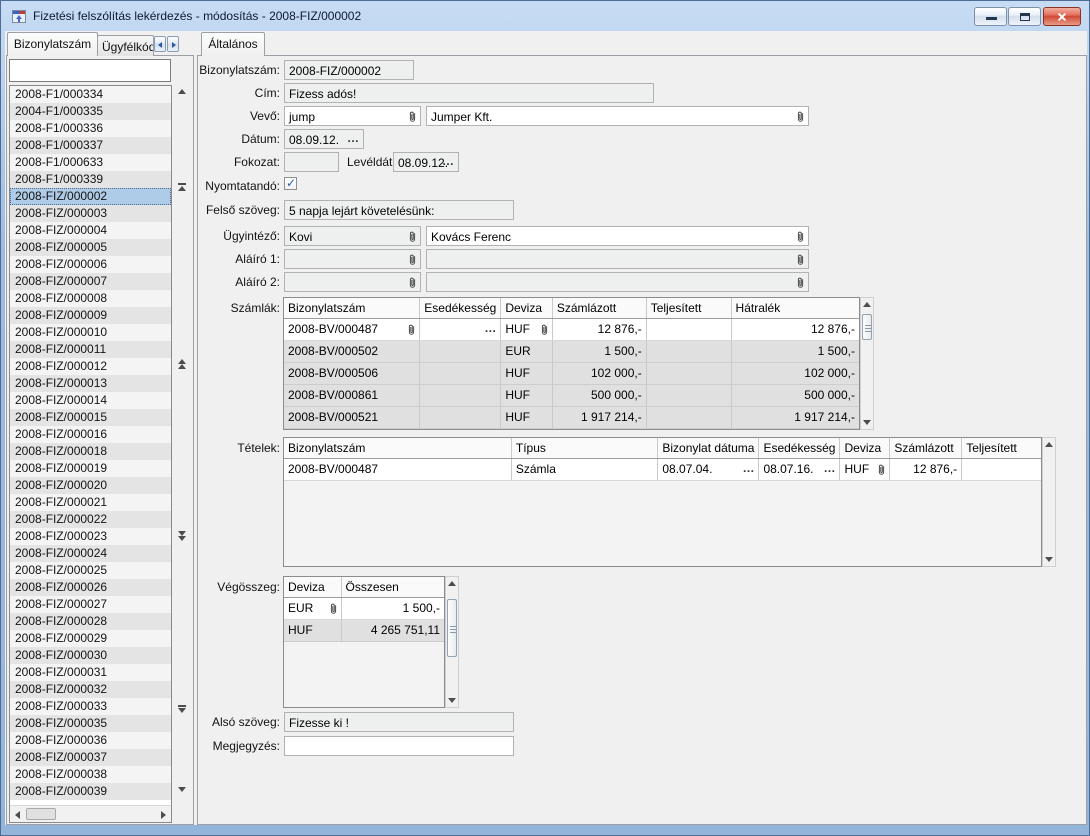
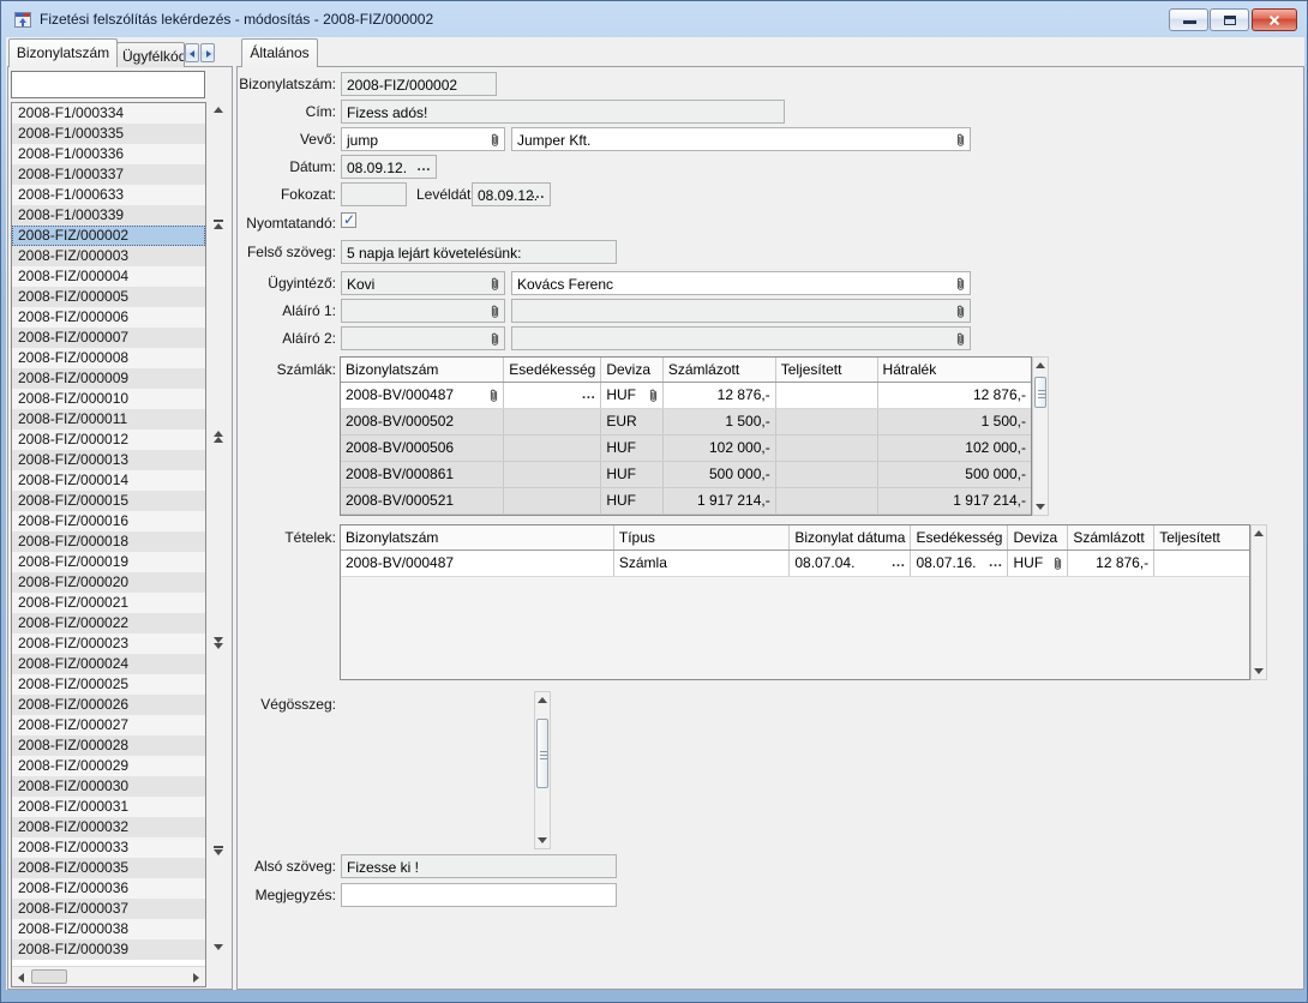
  Fizetési felszólítás lekérdezés - módosítás - 2008-FIZ/000002
  Bizonylatszám
  Ügyfélkód
  2008-F1/000334
- 2004-F1/000335
+ 2008-F1/000335
  2008-F1/000336
  2008-F1/000337
  2008-F1/000633
  2008-F1/000339
  2008-FIZ/000002
  2008-FIZ/000003
  2008-FIZ/000004
  2008-FIZ/000005
  2008-FIZ/000006
  2008-FIZ/000007
  2008-FIZ/000008
  2008-FIZ/000009
  2008-FIZ/000010
  2008-FIZ/000011
  2008-FIZ/000012
  2008-FIZ/000013
  2008-FIZ/000014
  2008-FIZ/000015
  2008-FIZ/000016
  2008-FIZ/000018
  2008-FIZ/000019
  2008-FIZ/000020
  2008-FIZ/000021
  2008-FIZ/000022
  2008-FIZ/000023
  2008-FIZ/000024
  2008-FIZ/000025
  2008-FIZ/000026
  2008-FIZ/000027
  2008-FIZ/000028
  2008-FIZ/000029
  2008-FIZ/000030
  2008-FIZ/000031
  2008-FIZ/000032
  2008-FIZ/000033
  2008-FIZ/000035
  2008-FIZ/000036
  2008-FIZ/000037
  2008-FIZ/000038
  2008-FIZ/000039
  Általános
  Bizonylatszám:
  2008-FIZ/000002
  Cím:
  Fizess adós!
  Vevő:
  jump
  Jumper Kft.
  Dátum:
  08.09.12.
  …
  Fokozat:
  Levéldát
  08.09.12.
  …
  Nyomtatandó:
  ✓
  Felső szöveg:
  5 napja lejárt követelésünk:
  Ügyintéző:
  Kovi
  Kovács Ferenc
  Aláíró 1:
  Aláíró 2:
  Számlák:
  Bizonylatszám	Esedékesség	Deviza	Számlázott	Teljesített	Hátralék
  2008-BV/000487	…	HUF	12 876,-		12 876,-
  2008-BV/000502		EUR	1 500,-		1 500,-
  2008-BV/000506		HUF	102 000,-		102 000,-
  2008-BV/000861		HUF	500 000,-		500 000,-
  2008-BV/000521		HUF	1 917 214,-		1 917 214,-
  Tételek:
  Bizonylatszám	Típus	Bizonylat dátuma	Esedékesség	Deviza	Számlázott	Teljesített
  2008-BV/000487	Számla	08.07.04. …	08.07.16. …	HUF	12 876,-
  Végösszeg:
- Deviza	Összesen
- EUR	1 500,-
- HUF	4 265 751,11
  Alsó szöveg:
  Fizesse ki !
  Megjegyzés:
